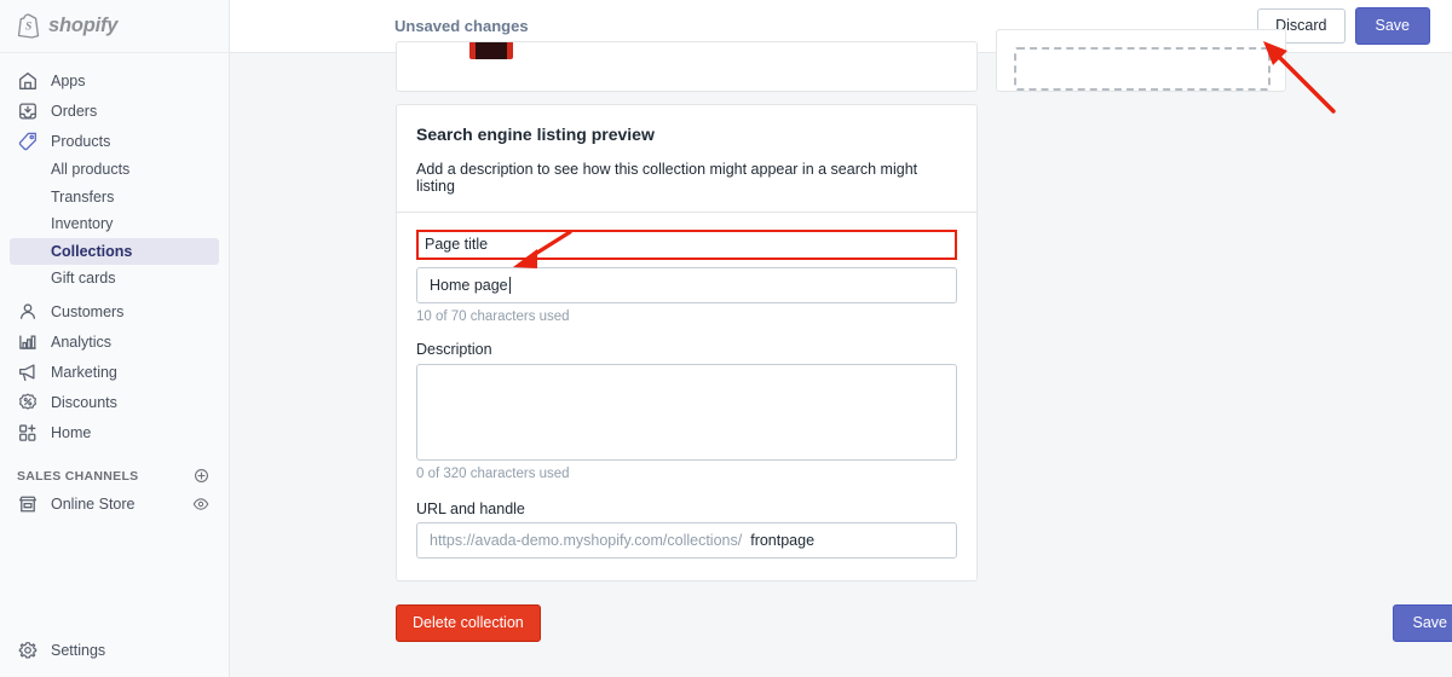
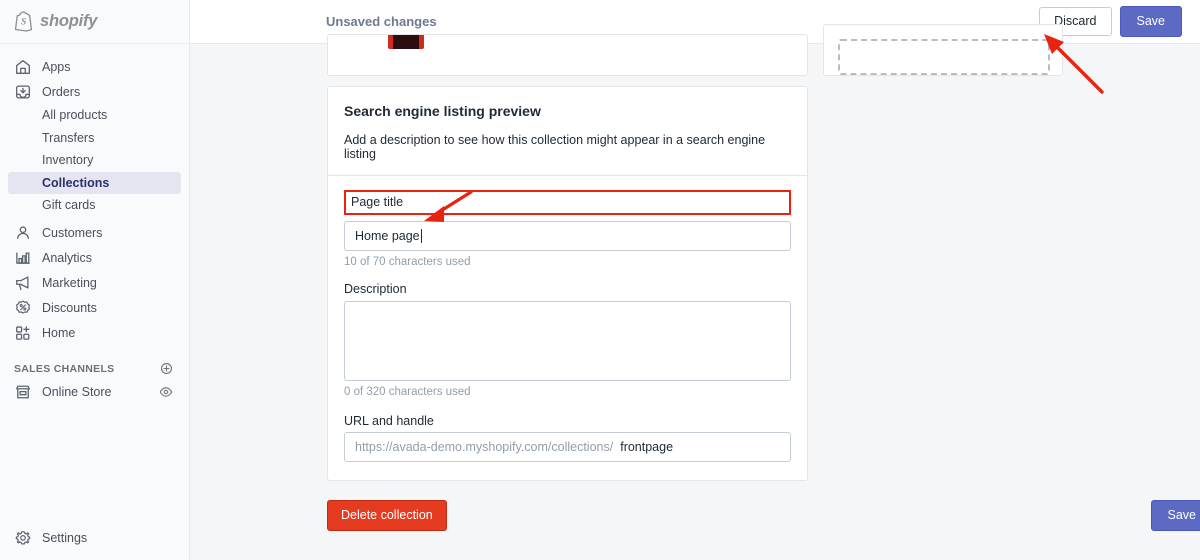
  S
  shopify
  Apps
  Orders
- Products
  All products
  Transfers
  Inventory
  Collections
  Gift cards
  Customers
  Analytics
  Marketing
  Discounts
  Home
  SALES CHANNELS
  Online Store
  Settings
  Unsaved changes
  Discard
  Save
  Search engine listing preview
- Add a description to see how this collection might appear in a search might listing
+ Add a description to see how this collection might appear in a search engine listing
  Page title
  Home page
  10 of 70 characters used
  Description
  0 of 320 characters used
  URL and handle
  https://avada-demo.myshopify.com/collections/
  frontpage
  Delete collection
  Save
